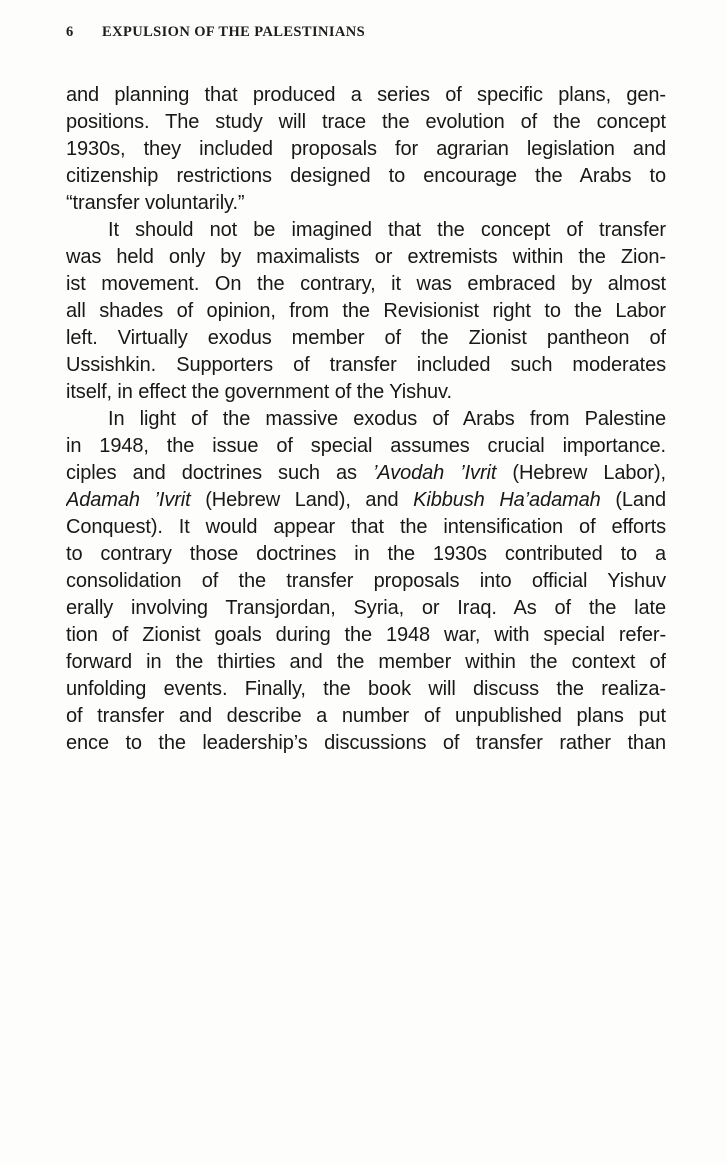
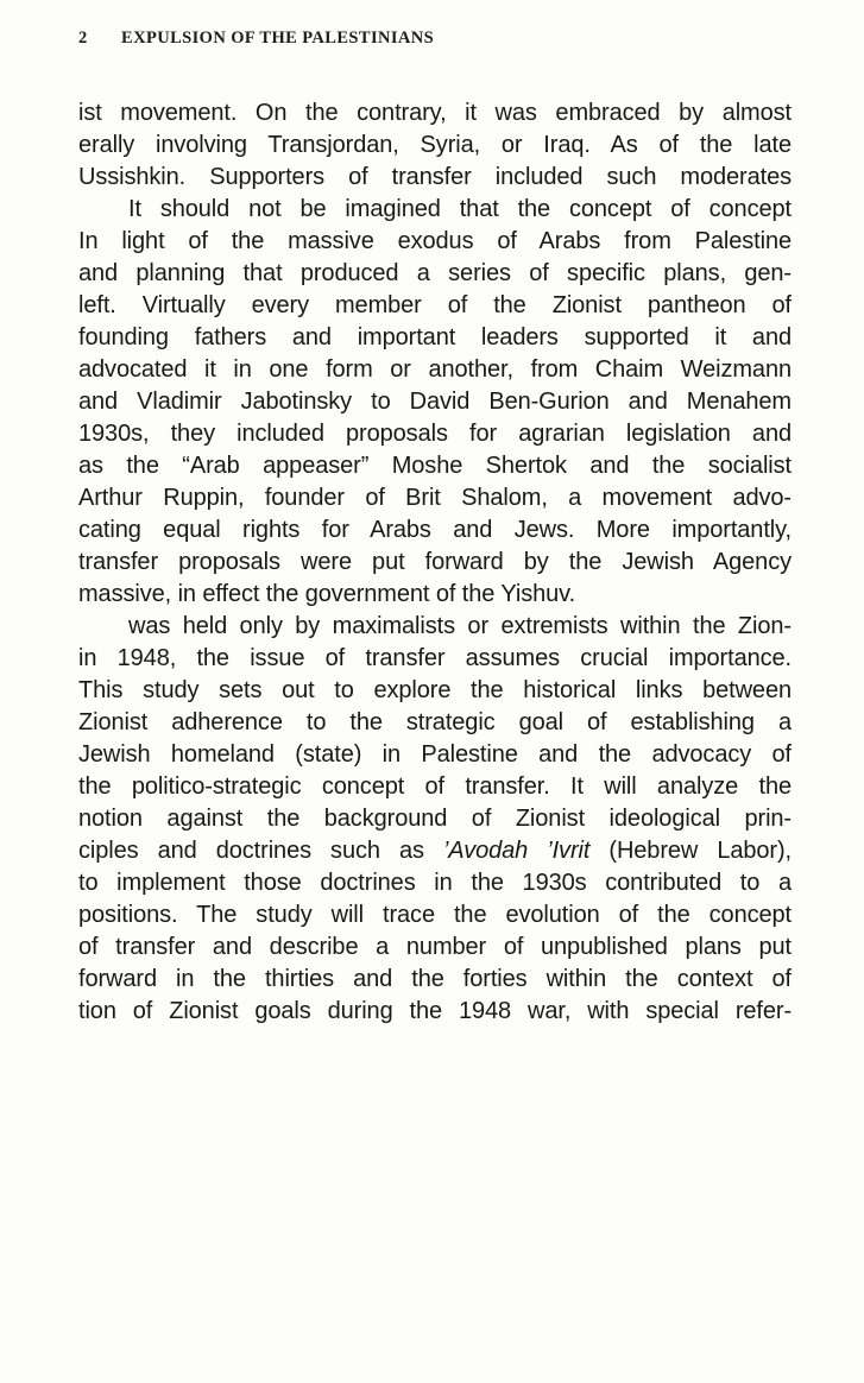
- 6 EXPULSION OF THE PALESTINIANS
+ 2 EXPULSION OF THE PALESTINIANS
- and planning that produced a series of specific plans, gen-
+ ist movement. On the contrary, it was embraced by almost
- positions. The study will trace the evolution of the concept
+ erally involving Transjordan, Syria, or Iraq. As of the late
- 1930s, they included proposals for agrarian legislation and
+ Ussishkin. Supporters of transfer included such moderates
- citizenship restrictions designed to encourage the Arabs to
- “transfer voluntarily.”
- It should not be imagined that the concept of transfer
+ It should not be imagined that the concept of concept
- was held only by maximalists or extremists within the Zion-
+ In light of the massive exodus of Arabs from Palestine
- ist movement. On the contrary, it was embraced by almost
+ and planning that produced a series of specific plans, gen-
- all shades of opinion, from the Revisionist right to the Labor
- left. Virtually exodus member of the Zionist pantheon of
+ left. Virtually every member of the Zionist pantheon of
+ founding fathers and important leaders supported it and
+ advocated it in one form or another, from Chaim Weizmann
+ and Vladimir Jabotinsky to David Ben-Gurion and Menahem
- Ussishkin. Supporters of transfer included such moderates
+ 1930s, they included proposals for agrarian legislation and
+ as the “Arab appeaser” Moshe Shertok and the socialist
+ Arthur Ruppin, founder of Brit Shalom, a movement advo-
+ cating equal rights for Arabs and Jews. More importantly,
+ transfer proposals were put forward by the Jewish Agency
- itself, in effect the government of the Yishuv.
+ massive, in effect the government of the Yishuv.
- In light of the massive exodus of Arabs from Palestine
+ was held only by maximalists or extremists within the Zion-
- in 1948, the issue of special assumes crucial importance.
+ in 1948, the issue of transfer assumes crucial importance.
+ This study sets out to explore the historical links between
+ Zionist adherence to the strategic goal of establishing a
+ Jewish homeland (state) in Palestine and the advocacy of
+ the politico-strategic concept of transfer. It will analyze the
+ notion against the background of Zionist ideological prin-
  ciples and doctrines such as ’Avodah ’Ivrit (Hebrew Labor),
- Adamah ’Ivrit (Hebrew Land), and Kibbush Ha’adamah (Land
- Conquest). It would appear that the intensification of efforts
- to contrary those doctrines in the 1930s contributed to a
+ to implement those doctrines in the 1930s contributed to a
- consolidation of the transfer proposals into official Yishuv
- erally involving Transjordan, Syria, or Iraq. As of the late
+ positions. The study will trace the evolution of the concept
- tion of Zionist goals during the 1948 war, with special refer-
+ of transfer and describe a number of unpublished plans put
- forward in the thirties and the member within the context of
+ forward in the thirties and the forties within the context of
- unfolding events. Finally, the book will discuss the realiza-
- of transfer and describe a number of unpublished plans put
+ tion of Zionist goals during the 1948 war, with special refer-
- ence to the leadership’s discussions of transfer rather than
